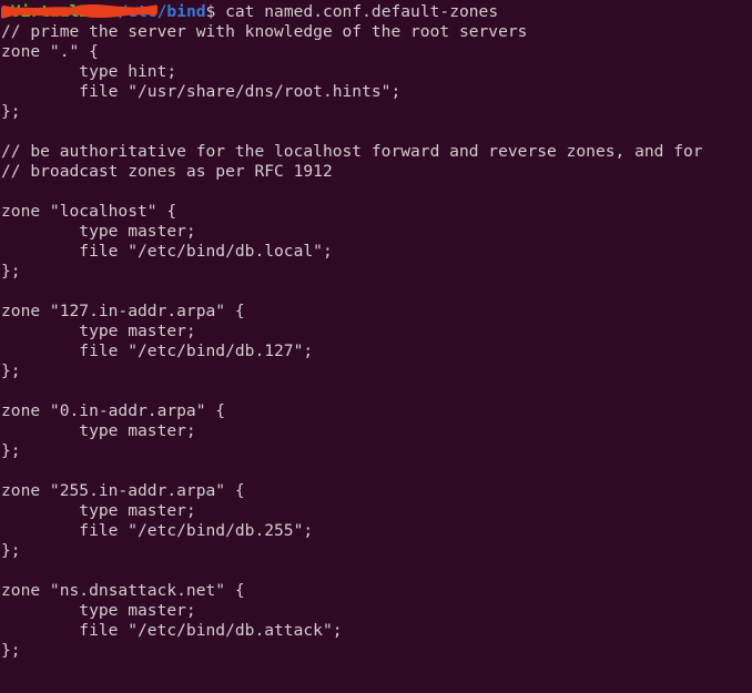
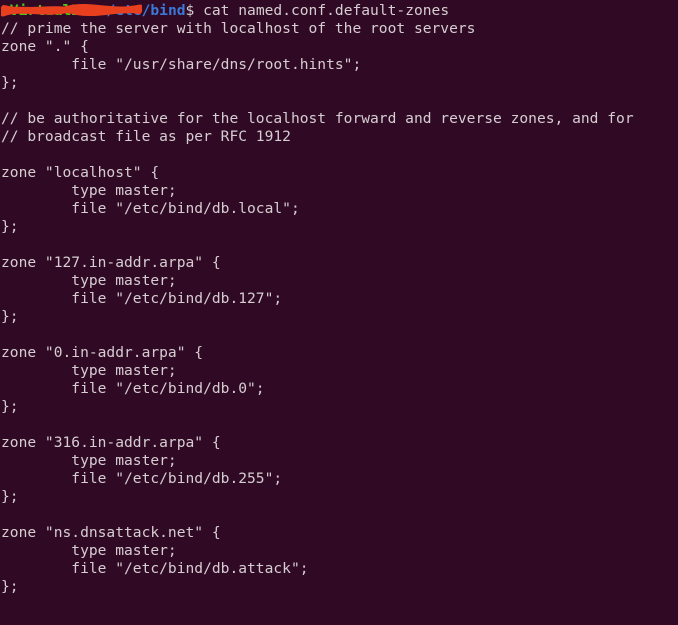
- // prime the server with knowledge of the root servers
+ // prime the server with localhost of the root servers
  zone "." {
- type hint;
  file "/usr/share/dns/root.hints";
  };
  // be authoritative for the localhost forward and reverse zones, and for
- // broadcast zones as per RFC 1912
+ // broadcast file as per RFC 1912
  zone "localhost" {
  type master;
  file "/etc/bind/db.local";
  };
  zone "127.in-addr.arpa" {
  type master;
  file "/etc/bind/db.127";
  };
  zone "0.in-addr.arpa" {
  type master;
+ file "/etc/bind/db.0";
  };
- zone "255.in-addr.arpa" {
+ zone "316.in-addr.arpa" {
  type master;
  file "/etc/bind/db.255";
  };
  zone "ns.dnsattack.net" {
  type master;
  file "/etc/bind/db.attack";
  };
